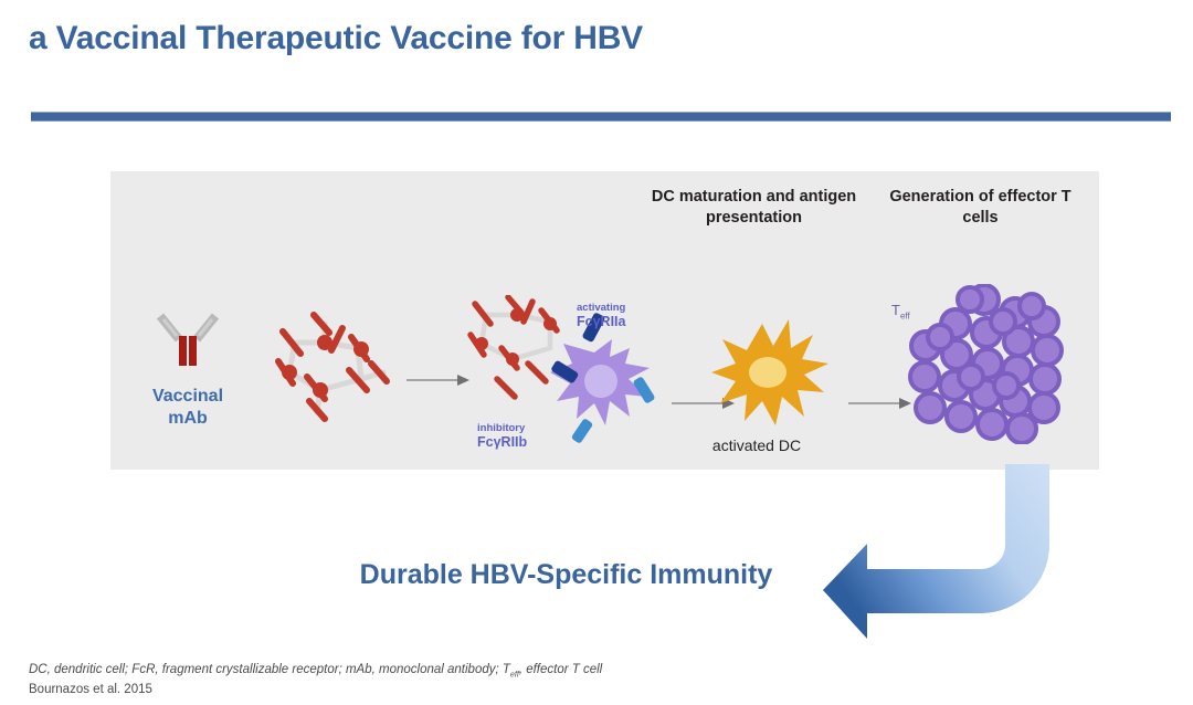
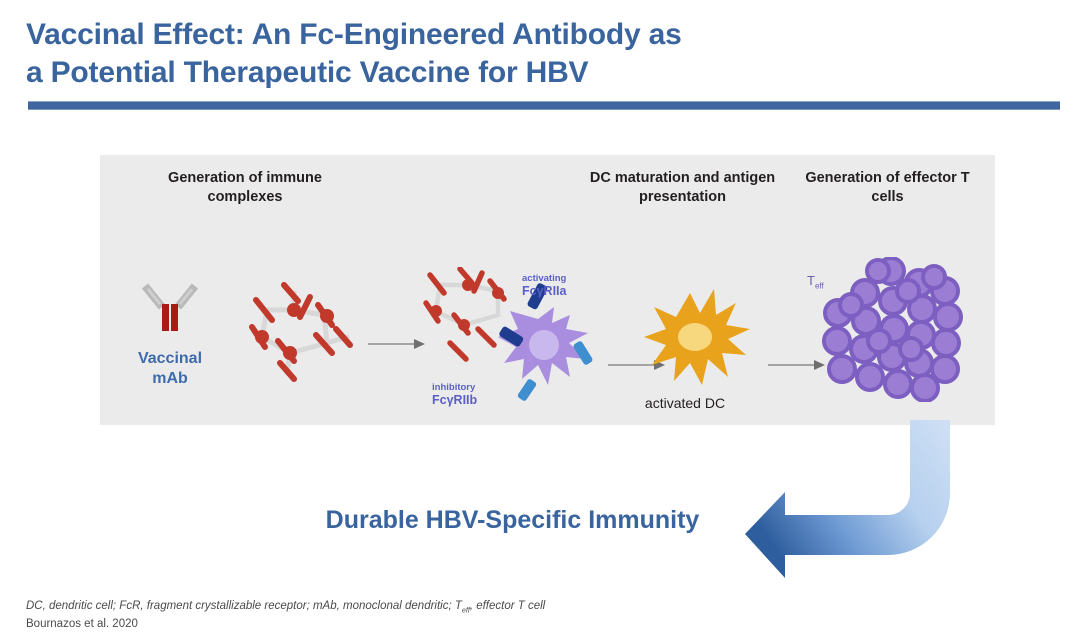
+ Vaccinal Effect: An Fc-Engineered Antibody as
- a Vaccinal Therapeutic Vaccine for HBV
+ a Potential Therapeutic Vaccine for HBV
+ Generation of immune complexes
  DC maturation and antigen presentation
  Generation of effector T cells
  Vaccinal
  mAb
  activating
  FcγRIIa
  inhibitory
  FcγRIIb
  activated DC
  Teff
  Durable HBV-Specific Immunity
- DC, dendritic cell; FcR, fragment crystallizable receptor; mAb, monoclonal antibody; Teff, effector T cell
+ DC, dendritic cell; FcR, fragment crystallizable receptor; mAb, monoclonal dendritic; Teff, effector T cell
- Bournazos et al. 2015
+ Bournazos et al. 2020
